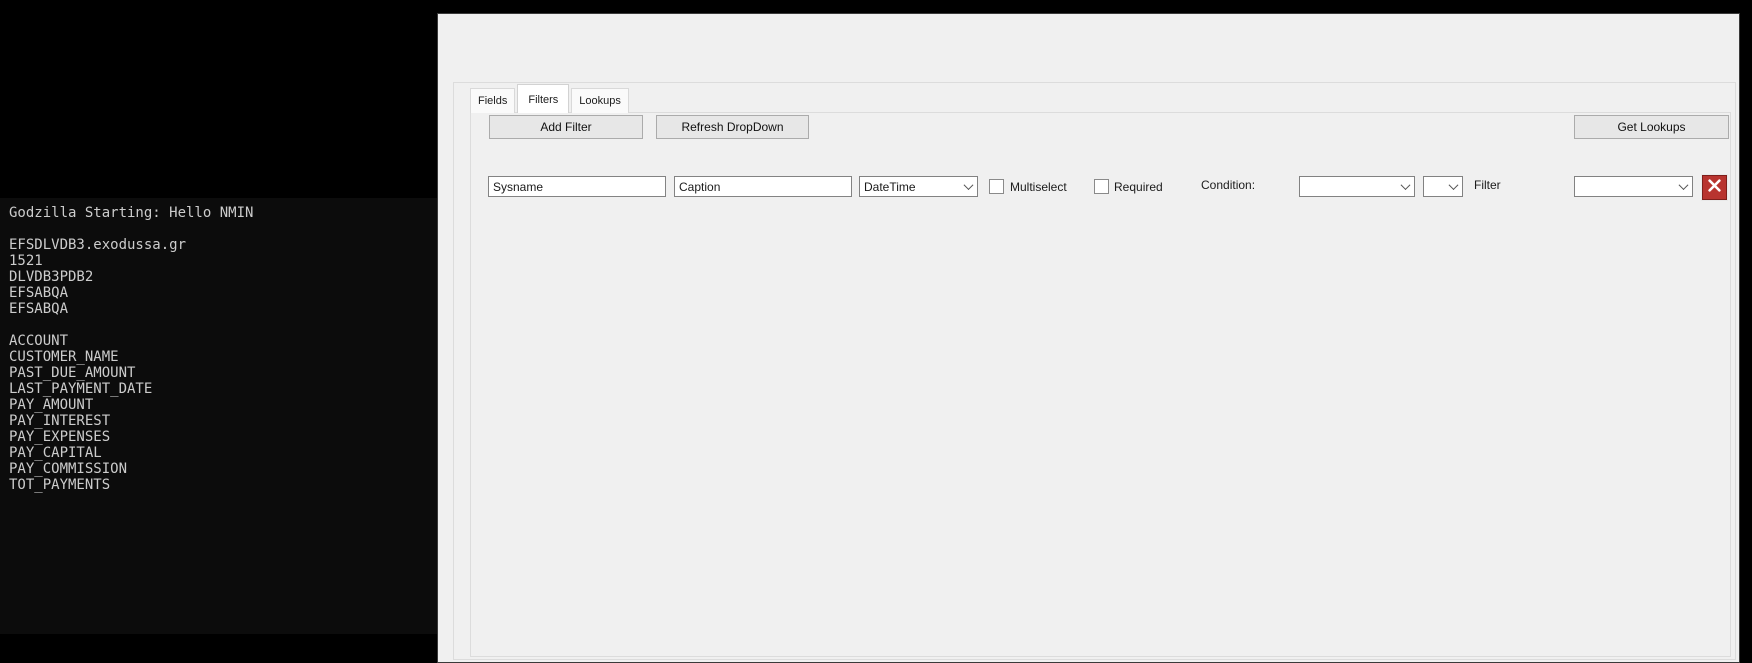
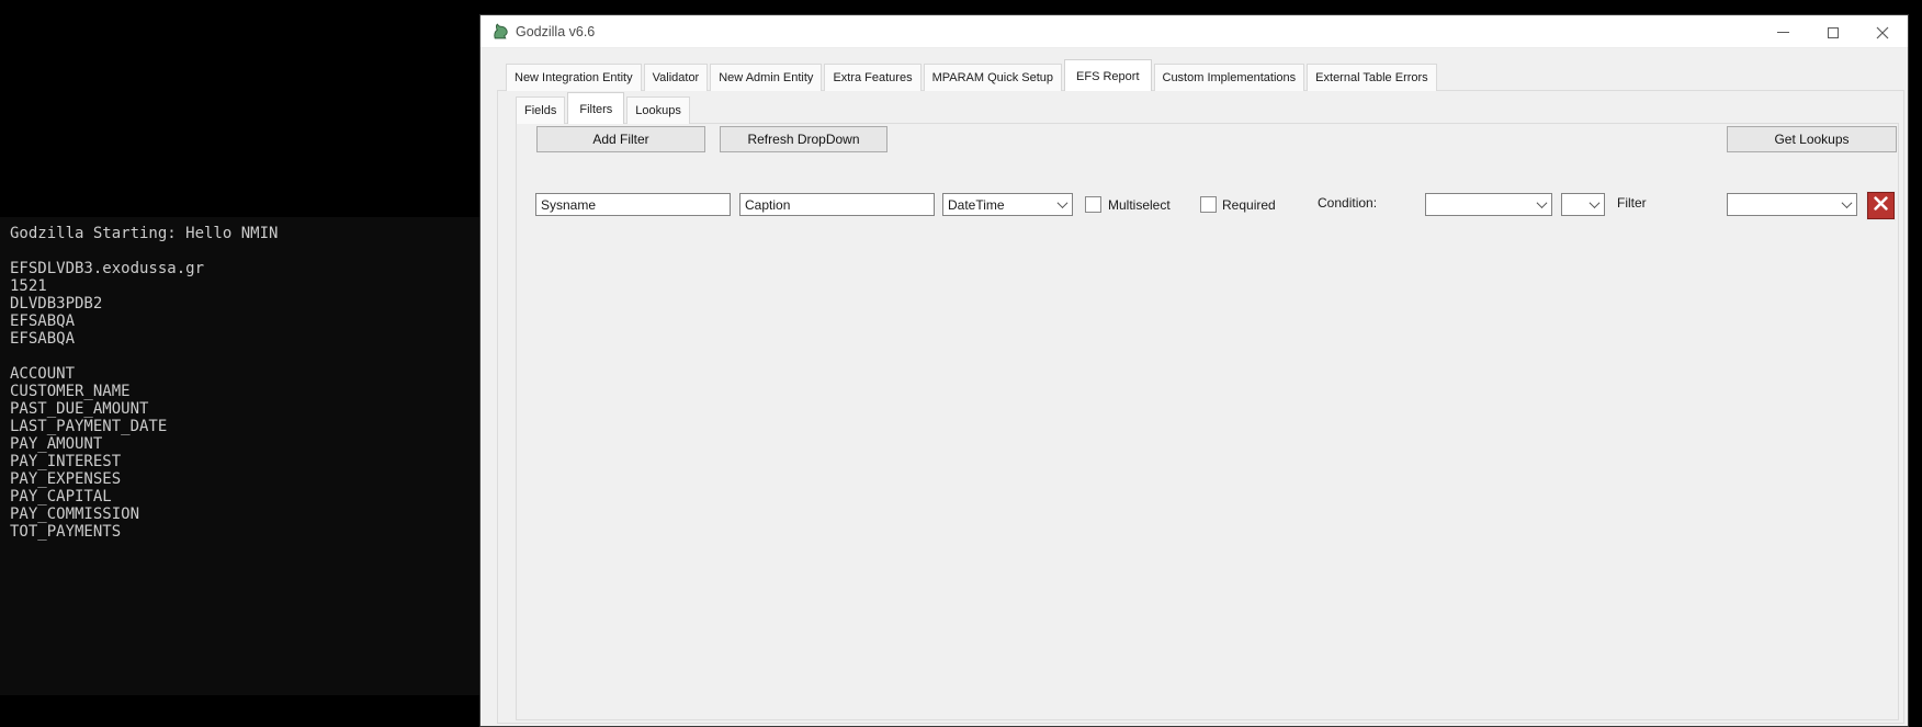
  Godzilla Starting: Hello NMIN
  EFSDLVDB3.exodussa.gr
  1521
  DLVDB3PDB2
  EFSABQA
  EFSABQA
  ACCOUNT
  CUSTOMER_NAME
  PAST_DUE_AMOUNT
  LAST_PAYMENT_DATE
  PAY_AMOUNT
  PAY_INTEREST
  PAY_EXPENSES
  PAY_CAPITAL
  PAY_COMMISSION
  TOT_PAYMENTS
+ Godzilla v6.6
+ New Integration Entity
+ Validator
+ New Admin Entity
+ Extra Features
+ MPARAM Quick Setup
+ EFS Report
+ Custom Implementations
+ External Table Errors
  Fields
  Filters
  Lookups
  Add Filter
  Refresh DropDown
  Get Lookups
  Sysname
  Caption
  DateTime
  Multiselect
  Required
  Condition:
  Filter
